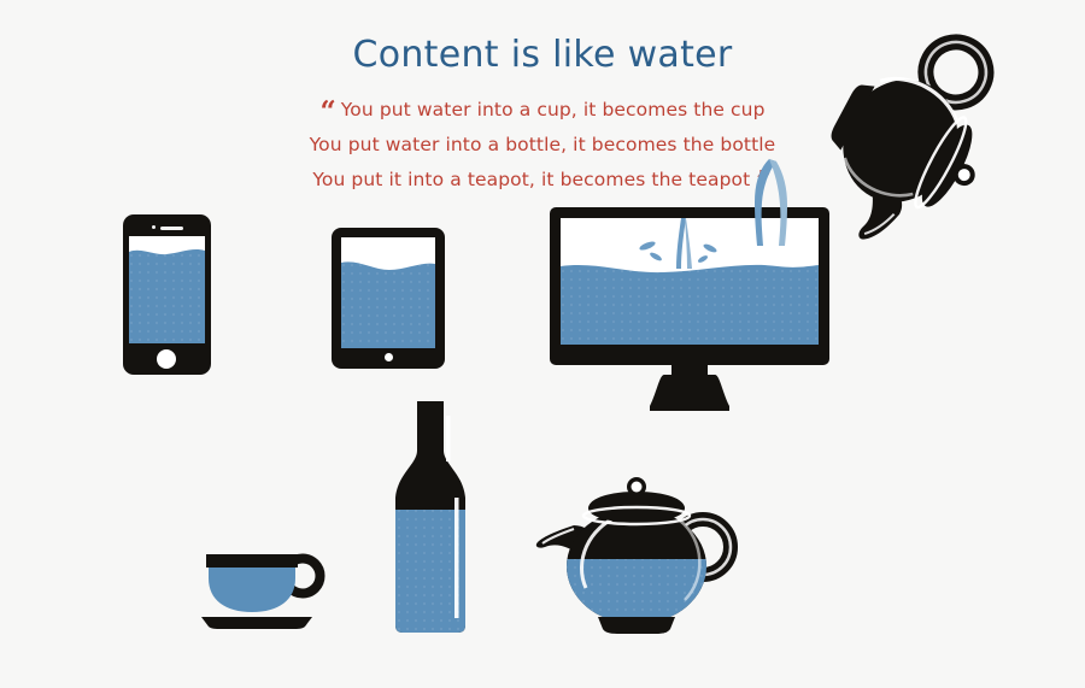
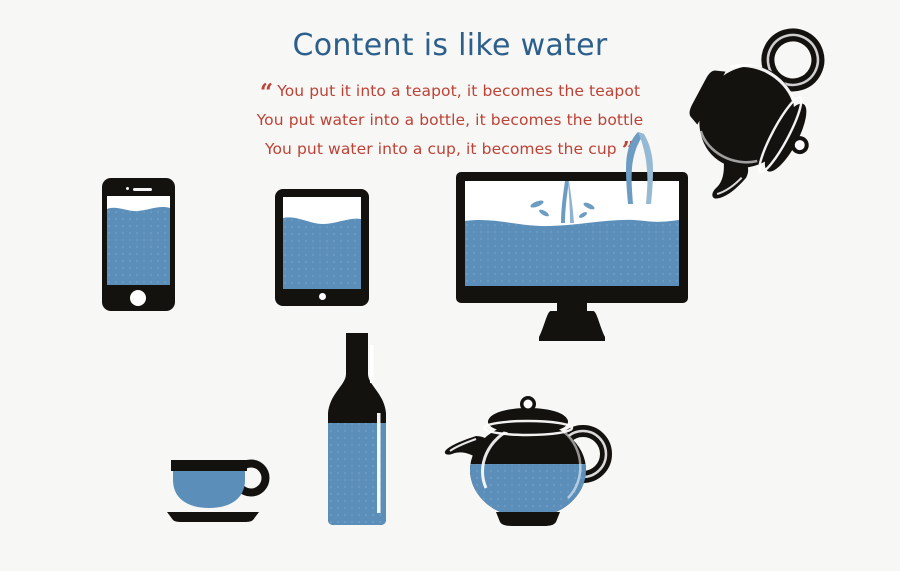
  Content is like water
- “ You put water into a cup, it becomes the cup
+ “ You put it into a teapot, it becomes the teapot
  You put water into a bottle, it becomes the bottle
- You put it into a teapot, it becomes the teapot
+ You put water into a cup, it becomes the cup
